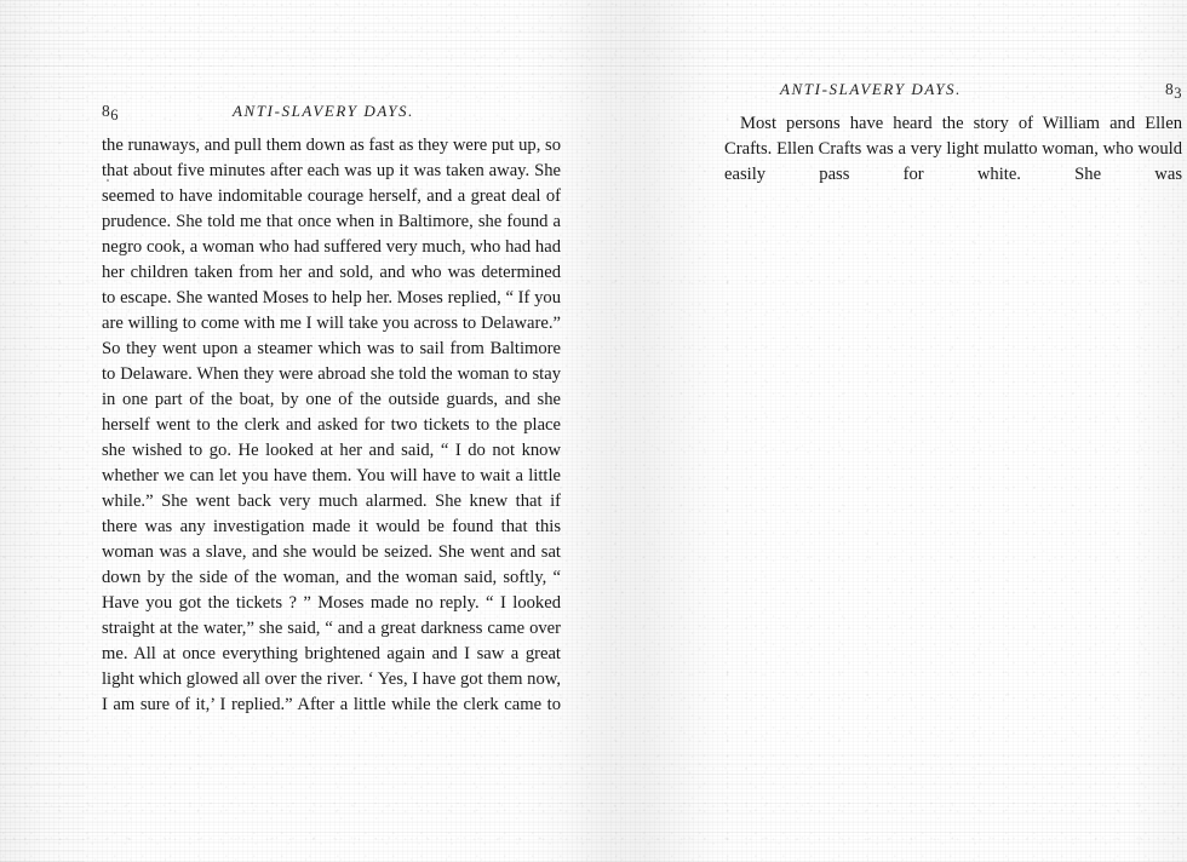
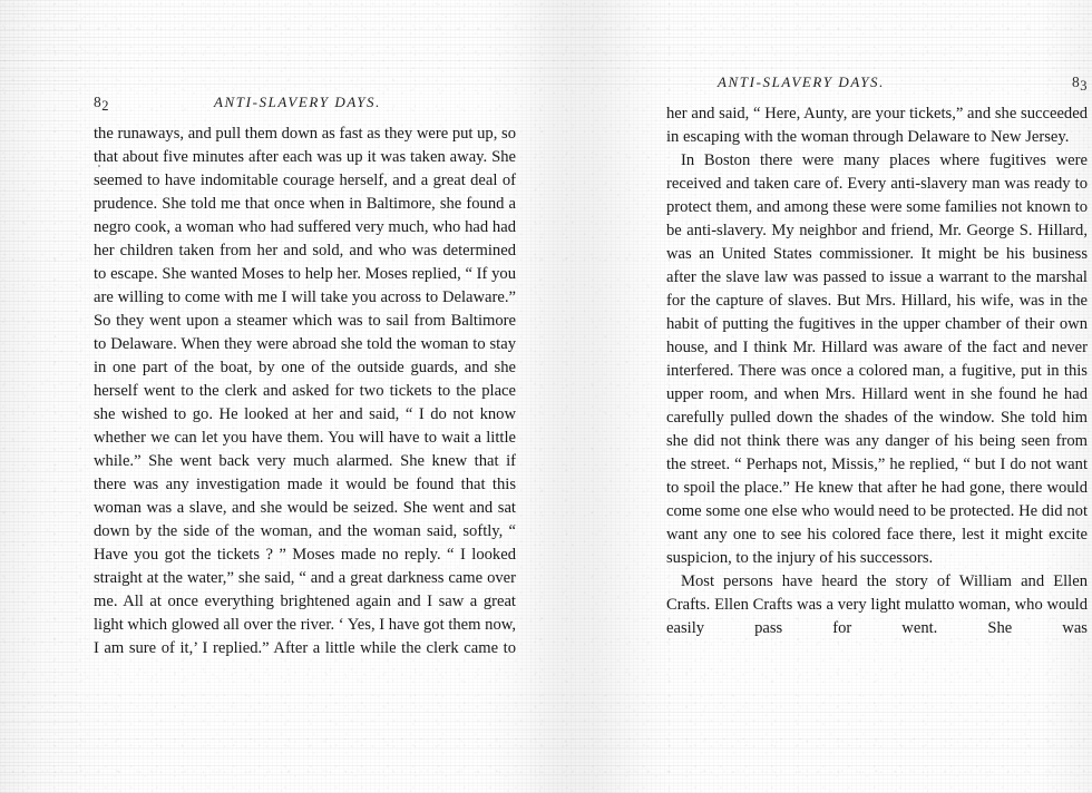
- 86
+ 82
  ANTI-SLAVERY DAYS.
  the runaways, and pull them down as fast as they were put up, so that about five minutes after each was up it was taken away. She seemed to have indomitable courage herself, and a great deal of prudence. She told me that once when in Baltimore, she found a negro cook, a woman who had suffered very much, who had had her children taken from her and sold, and who was determined to escape. She wanted Moses to help her. Moses replied, “ If you are willing to come with me I will take you across to Delaware.” So they went upon a steamer which was to sail from Baltimore to Delaware. When they were abroad she told the woman to stay in one part of the boat, by one of the outside guards, and she herself went to the clerk and asked for two tickets to the place she wished to go. He looked at her and said, “ I do not know whether we can let you have them. You will have to wait a little while.” She went back very much alarmed. She knew that if there was any investigation made it would be found that this woman was a slave, and she would be seized. She went and sat down by the side of the woman, and the woman said, softly, “ Have you got the tickets ? ” Moses made no reply. “ I looked straight at the water,” she said, “ and a great darkness came over me. All at once everything brightened again and I saw a great light which glowed all over the river. ‘ Yes, I have got them now, I am sure of it,’ I replied.” After a little while the clerk came to
  ANTI-SLAVERY DAYS.
  83
+ her and said, “ Here, Aunty, are your tickets,” and she succeeded in escaping with the woman through Delaware to New Jersey.
+ In Boston there were many places where fugitives were received and taken care of. Every anti-slavery man was ready to protect them, and among these were some families not known to be anti-slavery. My neighbor and friend, Mr. George S. Hillard, was an United States commissioner. It might be his business after the slave law was passed to issue a warrant to the marshal for the capture of slaves. But Mrs. Hillard, his wife, was in the habit of putting the fugitives in the upper chamber of their own house, and I think Mr. Hillard was aware of the fact and never interfered. There was once a colored man, a fugitive, put in this upper room, and when Mrs. Hillard went in she found he had carefully pulled down the shades of the window. She told him she did not think there was any danger of his being seen from the street. “ Perhaps not, Missis,” he replied, “ but I do not want to spoil the place.” He knew that after he had gone, there would come some one else who would need to be protected. He did not want any one to see his colored face there, lest it might excite suspicion, to the injury of his successors.
- Most persons have heard the story of William and Ellen Crafts. Ellen Crafts was a very light mulatto woman, who would easily pass for white. She was
+ Most persons have heard the story of William and Ellen Crafts. Ellen Crafts was a very light mulatto woman, who would easily pass for went. She was
